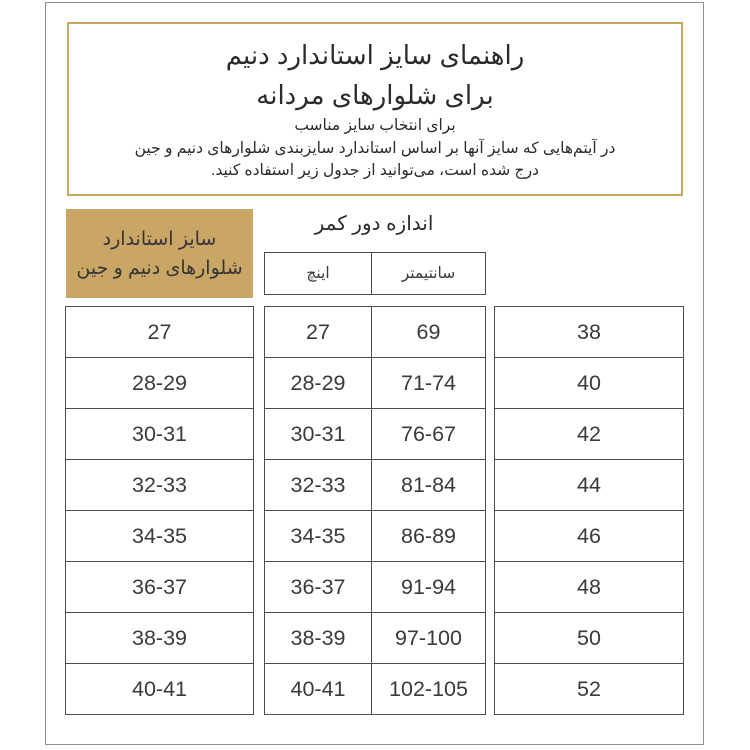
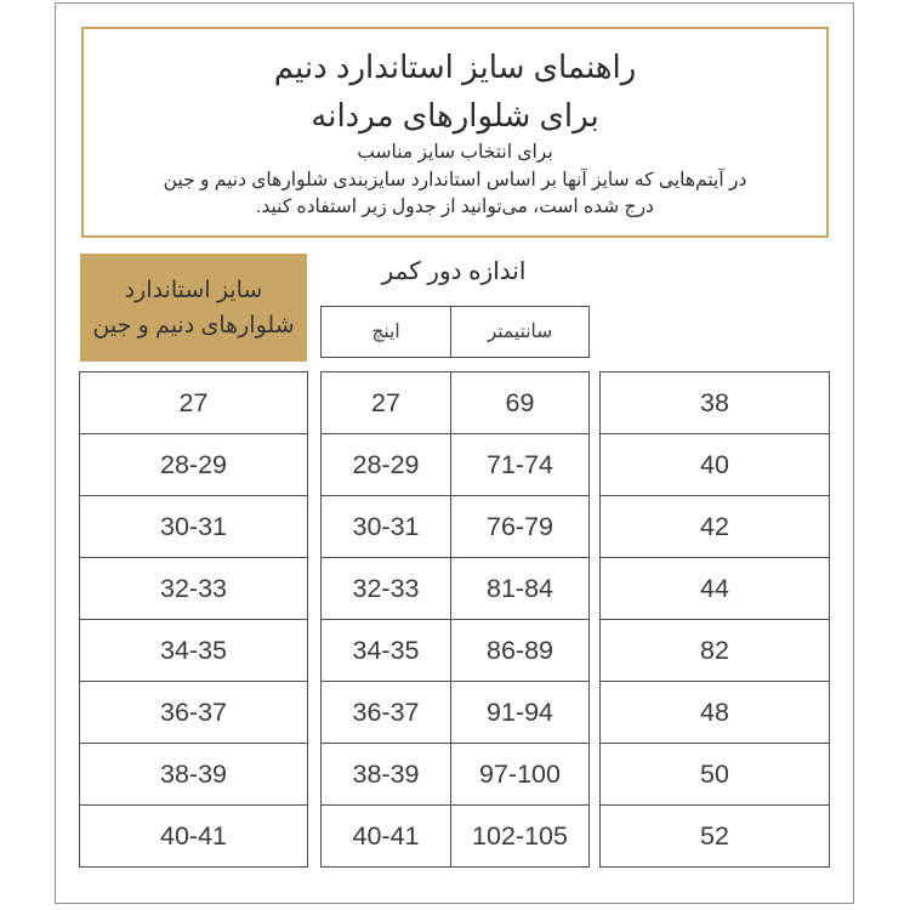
  راهنمای سایز استاندارد دنیم
  برای شلوارهای مردانه
  برای انتخاب سایز مناسب
  در آیتم‌هایی که سایز آنها بر اساس استاندارد سایزبندی شلوارهای دنیم و جین
  درج شده است، می‌توانید از جدول زیر استفاده کنید.
  سایز استاندارد
  شلوارهای دنیم و جین
  27
  28-29
  30-31
  32-33
  34-35
  36-37
  38-39
  40-41
  اندازه دور کمر
  اینچ	سانتیمتر
  27	69
  28-29	71-74
- 30-31	76-67
+ 30-31	76-79
  32-33	81-84
  34-35	86-89
  36-37	91-94
  38-39	97-100
  40-41	102-105
  38
  40
  42
  44
- 46
+ 82
  48
  50
  52
